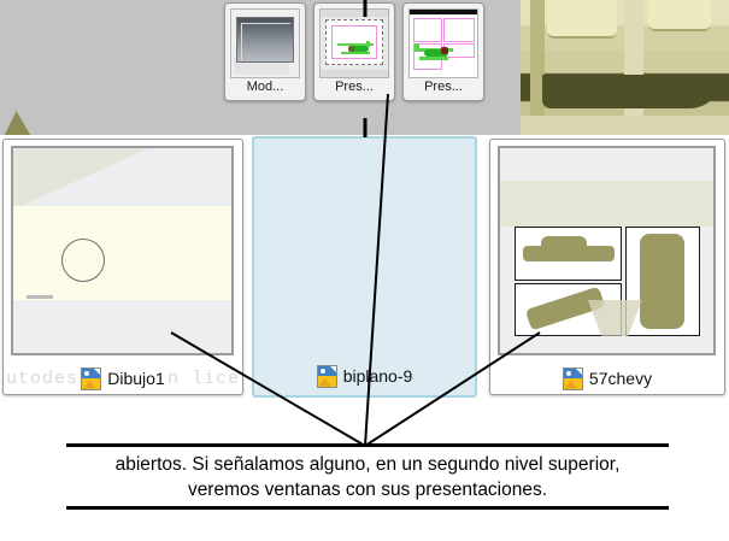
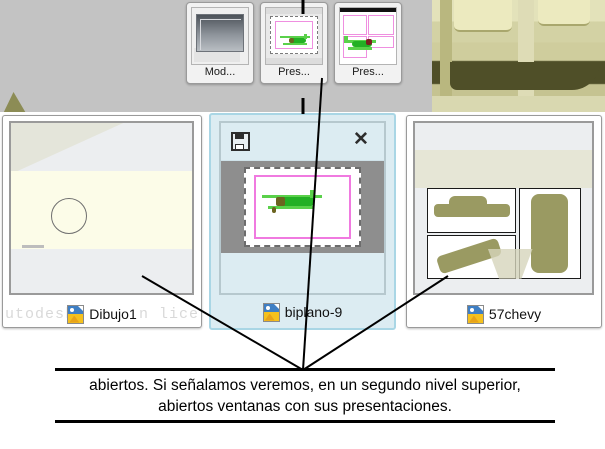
  Mod...
  Pres...
  Pres...
  utodes
  n lice
  Dibujo1
+ ✕
  biplano-9
  57chevy
- abiertos. Si señalamos alguno, en un segundo nivel superior,
+ abiertos. Si señalamos veremos, en un segundo nivel superior,
- veremos ventanas con sus presentaciones.
+ abiertos ventanas con sus presentaciones.
